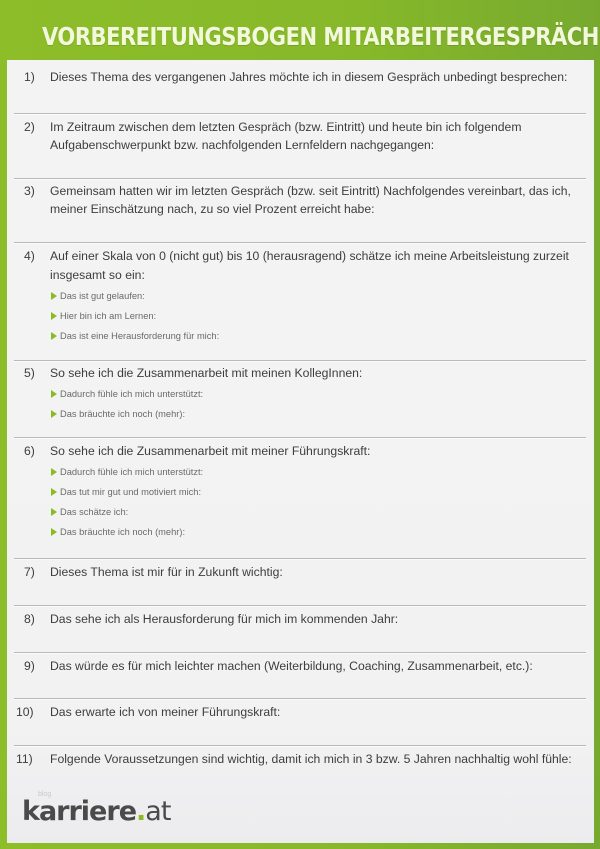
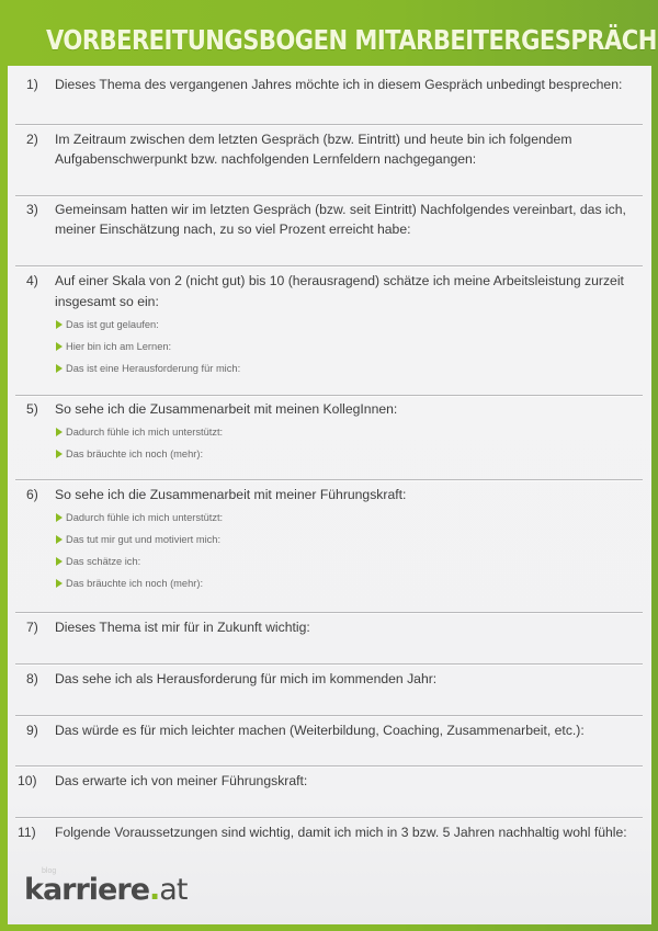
  VORBEREITUNGSBOGEN MITARBEITERGESPRÄCH
  1)
  Dieses Thema des vergangenen Jahres möchte ich in diesem Gespräch unbedingt besprechen:
  2)
  Im Zeitraum zwischen dem letzten Gespräch (bzw. Eintritt) und heute bin ich folgendem Aufgabenschwerpunkt bzw. nachfolgenden Lernfeldern nachgegangen:
  3)
  Gemeinsam hatten wir im letzten Gespräch (bzw. seit Eintritt) Nachfolgendes vereinbart, das ich, meiner Einschätzung nach, zu so viel Prozent erreicht habe:
  4)
- Auf einer Skala von 0 (nicht gut) bis 10 (herausragend) schätze ich meine Arbeitsleistung zurzeit insgesamt so ein:
+ Auf einer Skala von 2 (nicht gut) bis 10 (herausragend) schätze ich meine Arbeitsleistung zurzeit insgesamt so ein:
  Das ist gut gelaufen:
  Hier bin ich am Lernen:
  Das ist eine Herausforderung für mich:
  5)
  So sehe ich die Zusammenarbeit mit meinen KollegInnen:
  Dadurch fühle ich mich unterstützt:
  Das bräuchte ich noch (mehr):
  6)
  So sehe ich die Zusammenarbeit mit meiner Führungskraft:
  Dadurch fühle ich mich unterstützt:
  Das tut mir gut und motiviert mich:
  Das schätze ich:
  Das bräuchte ich noch (mehr):
  7)
  Dieses Thema ist mir für in Zukunft wichtig:
  8)
  Das sehe ich als Herausforderung für mich im kommenden Jahr:
  9)
  Das würde es für mich leichter machen (Weiterbildung, Coaching, Zusammenarbeit, etc.):
  10)
  Das erwarte ich von meiner Führungskraft:
  11)
  Folgende Voraussetzungen sind wichtig, damit ich mich in 3 bzw. 5 Jahren nachhaltig wohl fühle:
  karriere.at
